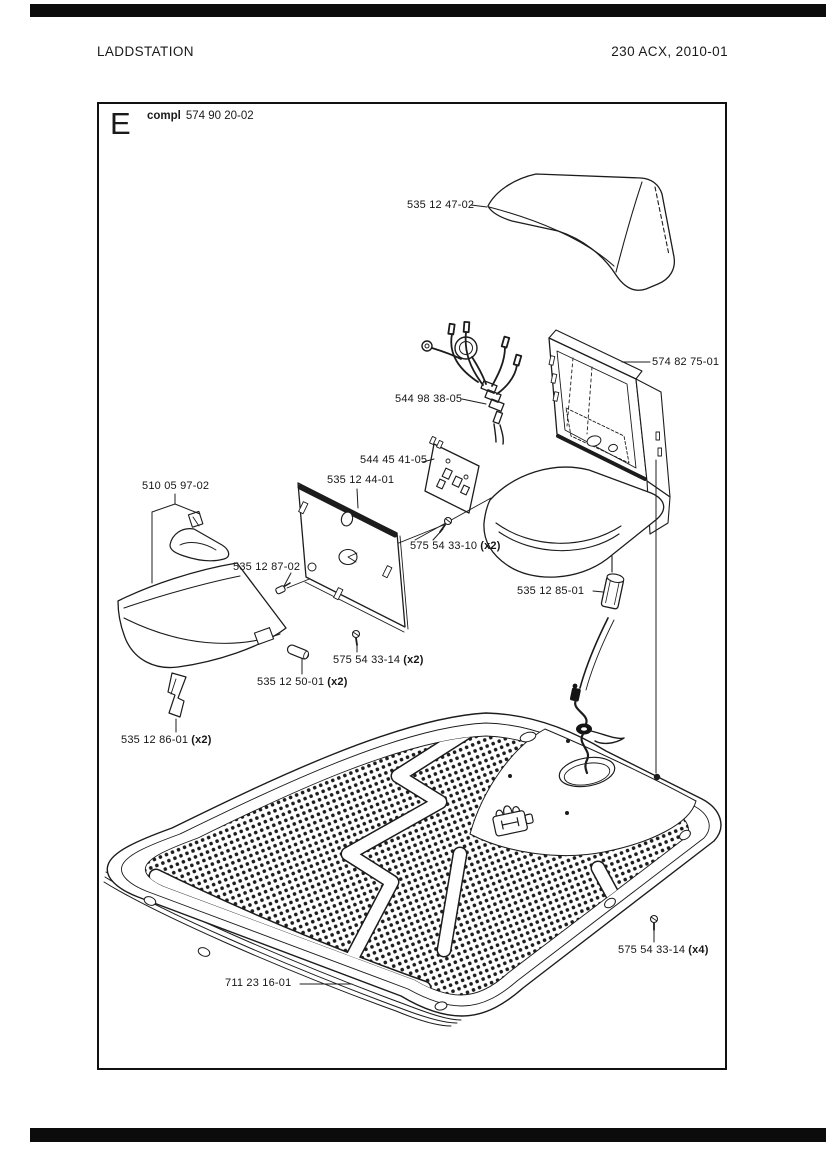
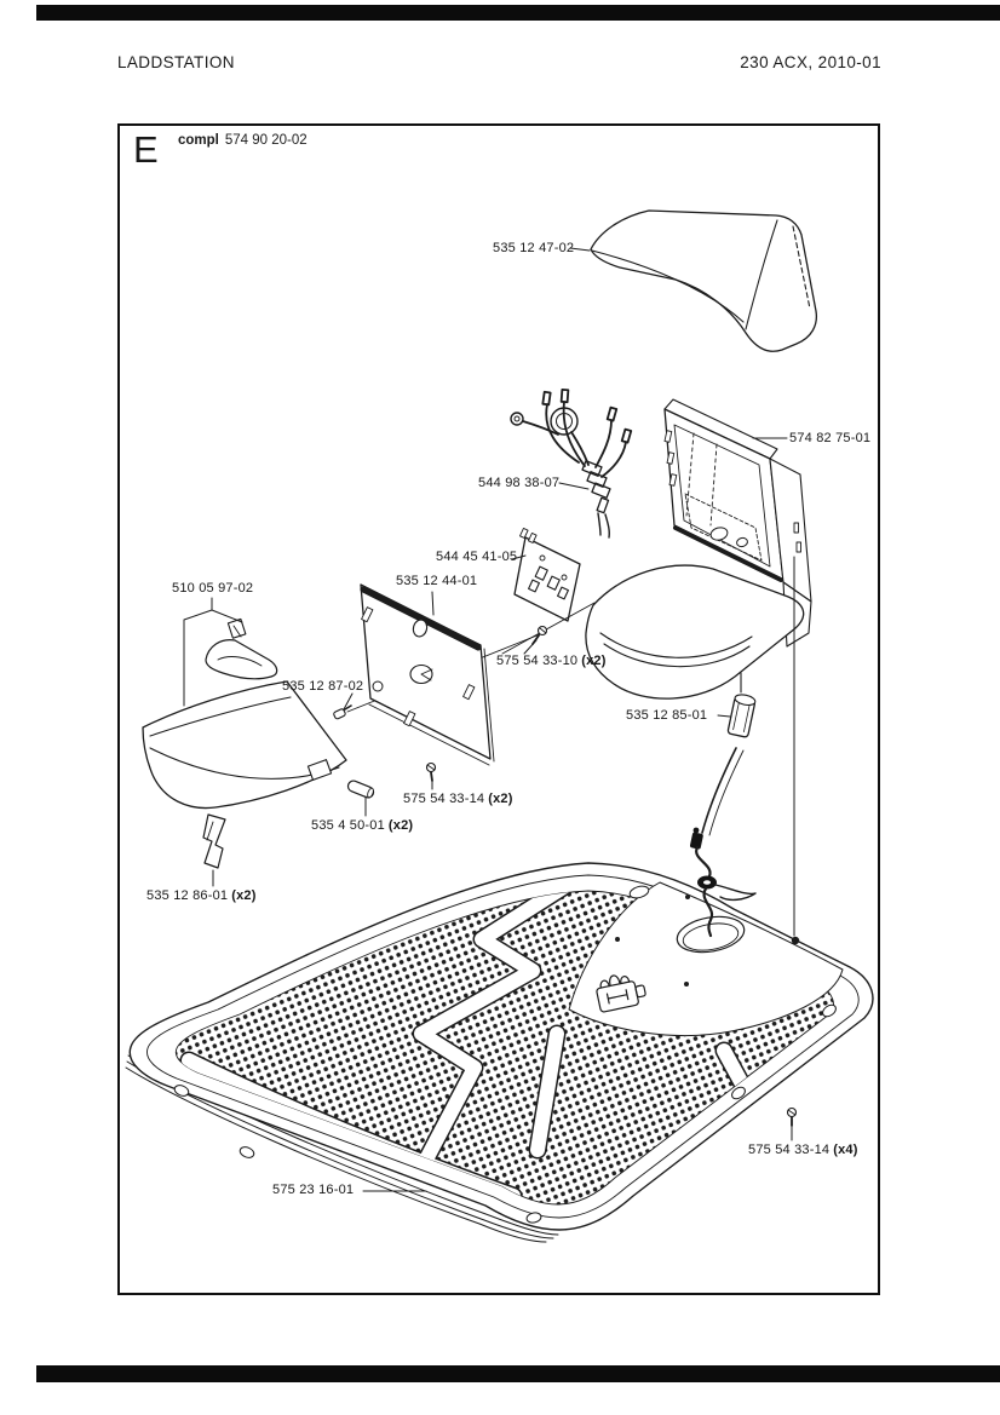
  LADDSTATION
  230 ACX, 2010-01
  E
  compl 574 90 20-02
  535 12 47-02
  574 82 75-01
- 544 98 38-05
+ 544 98 38-07
  544 45 41-05
  535 12 44-01
  510 05 97-02
  575 54 33-10 (x2)
  535 12 87-02
  535 12 85-01
  575 54 33-14 (x2)
- 535 12 50-01 (x2)
+ 535 4 50-01 (x2)
  535 12 86-01 (x2)
  575 54 33-14 (x4)
- 711 23 16-01
+ 575 23 16-01
